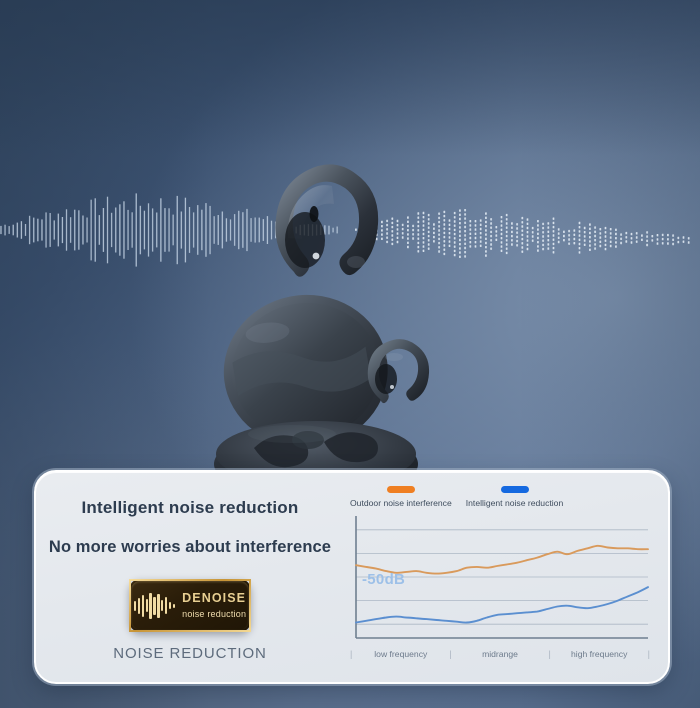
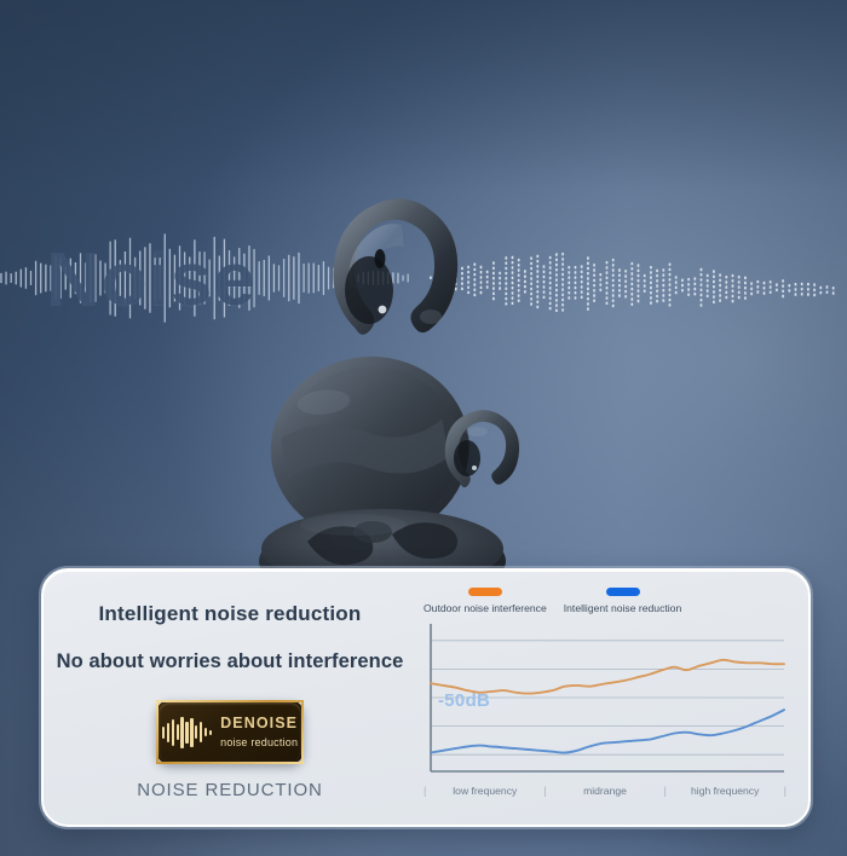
+ Noise
  Intelligent noise reduction
- No more worries about interference
+ No about worries about interference
  DENOISE
  noise reduction
  NOISE REDUCTION
  Outdoor noise interference
  Intelligent noise reduction
  -50dB
  |
  low frequency
  |
  midrange
  |
  high frequency
  |
